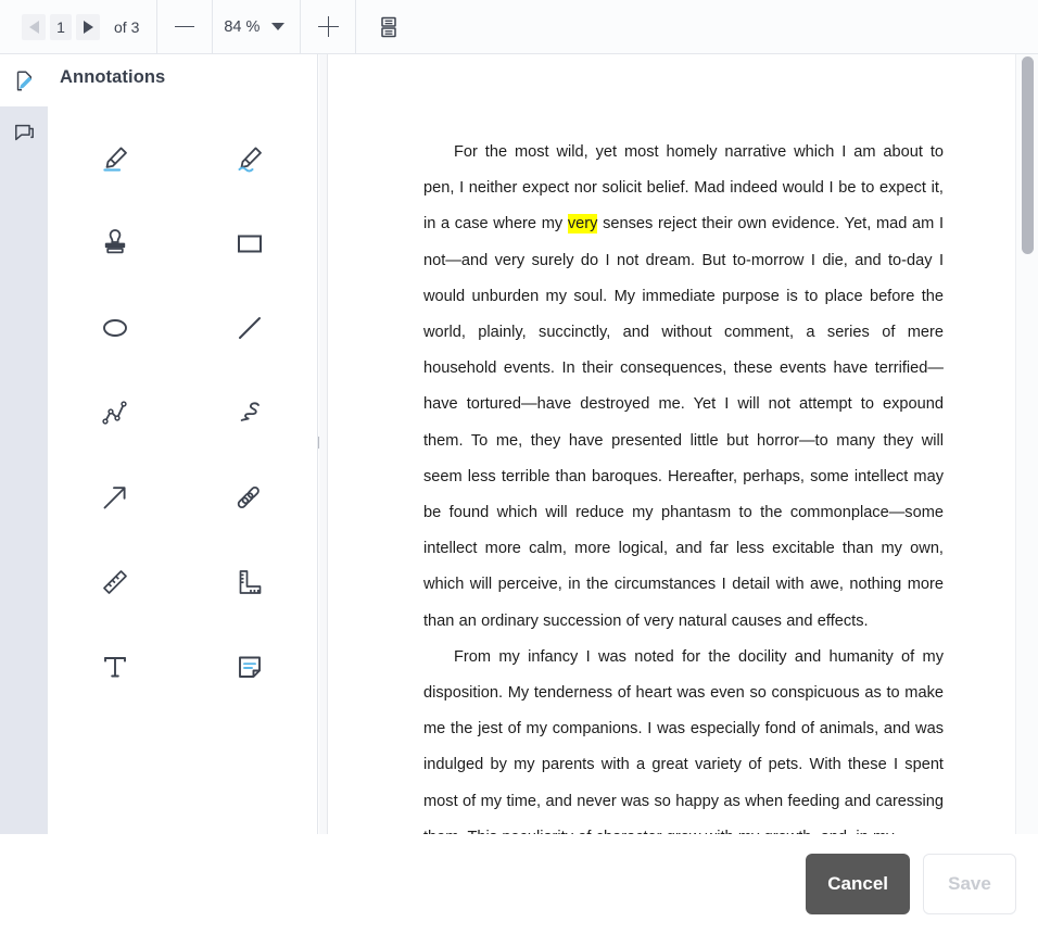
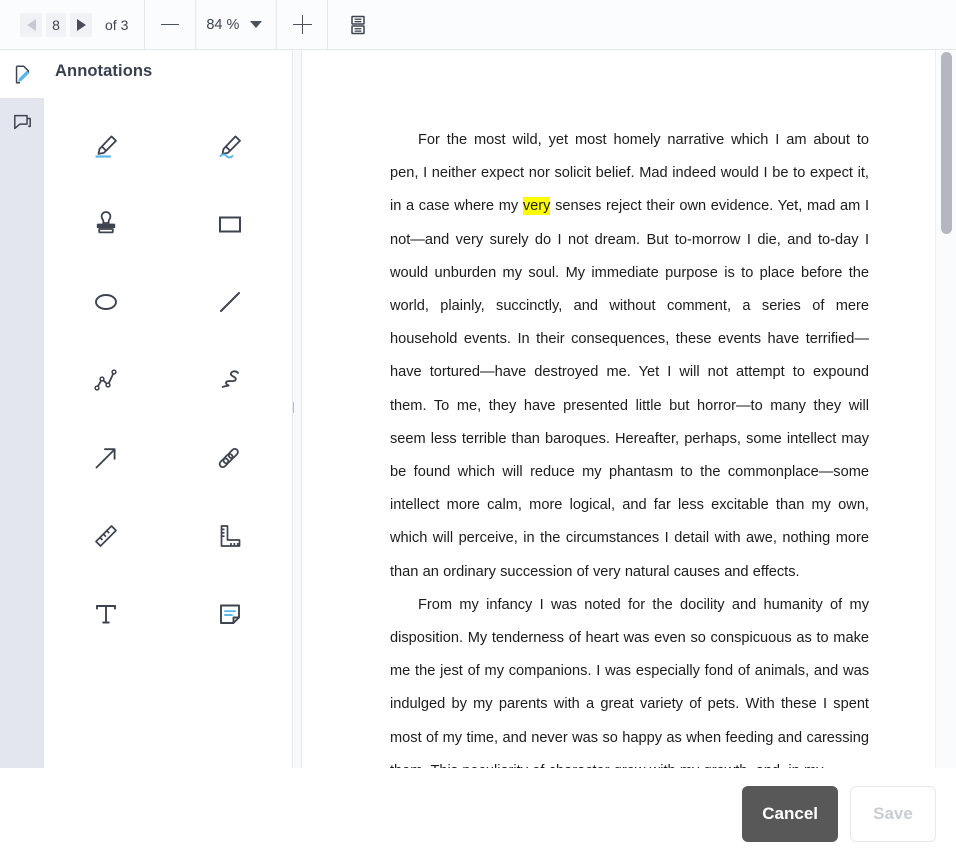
- 1
+ 8
  of 3
  84 %
  Annotations
  For the most wild, yet most homely narrative which I am about to pen, I neither expect nor solicit belief. Mad indeed would I be to expect it, in a case where my very senses reject their own evidence. Yet, mad am I not—and very surely do I not dream. But to-morrow I die, and to-day I would unburden my soul. My immediate purpose is to place before the world, plainly, succinctly, and without comment, a series of mere household events. In their consequences, these events have terrified—have tortured—have destroyed me. Yet I will not attempt to expound them. To me, they have presented little but horror—to many they will seem less terrible than baroques. Hereafter, perhaps, some intellect may be found which will reduce my phantasm to the commonplace—some intellect more calm, more logical, and far less excitable than my own, which will perceive, in the circumstances I detail with awe, nothing more than an ordinary succession of very natural causes and effects.
  From my infancy I was noted for the docility and humanity of my disposition. My tenderness of heart was even so conspicuous as to make me the jest of my companions. I was especially fond of animals, and was indulged by my parents with a great variety of pets. With these I spent most of my time, and never was so happy as when feeding and caressing
  Cancel
  Save
